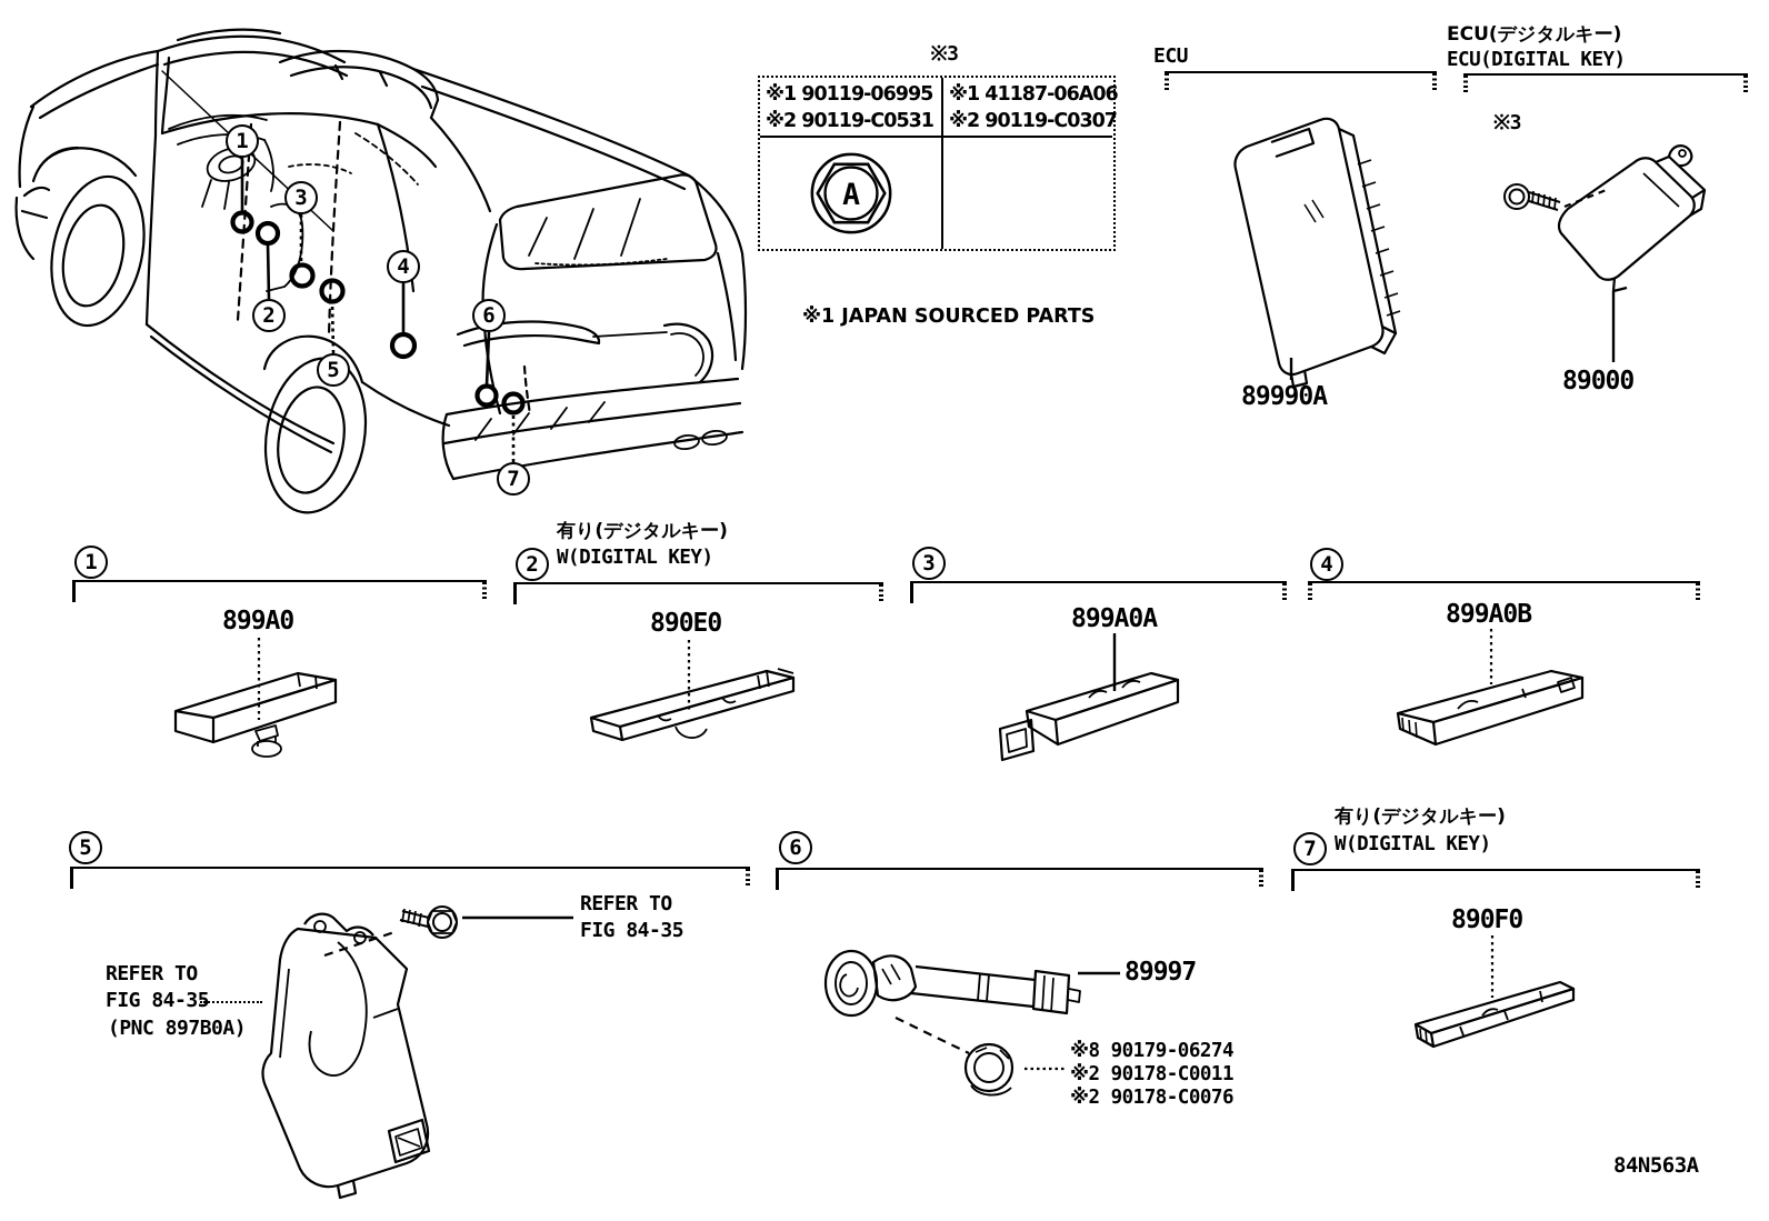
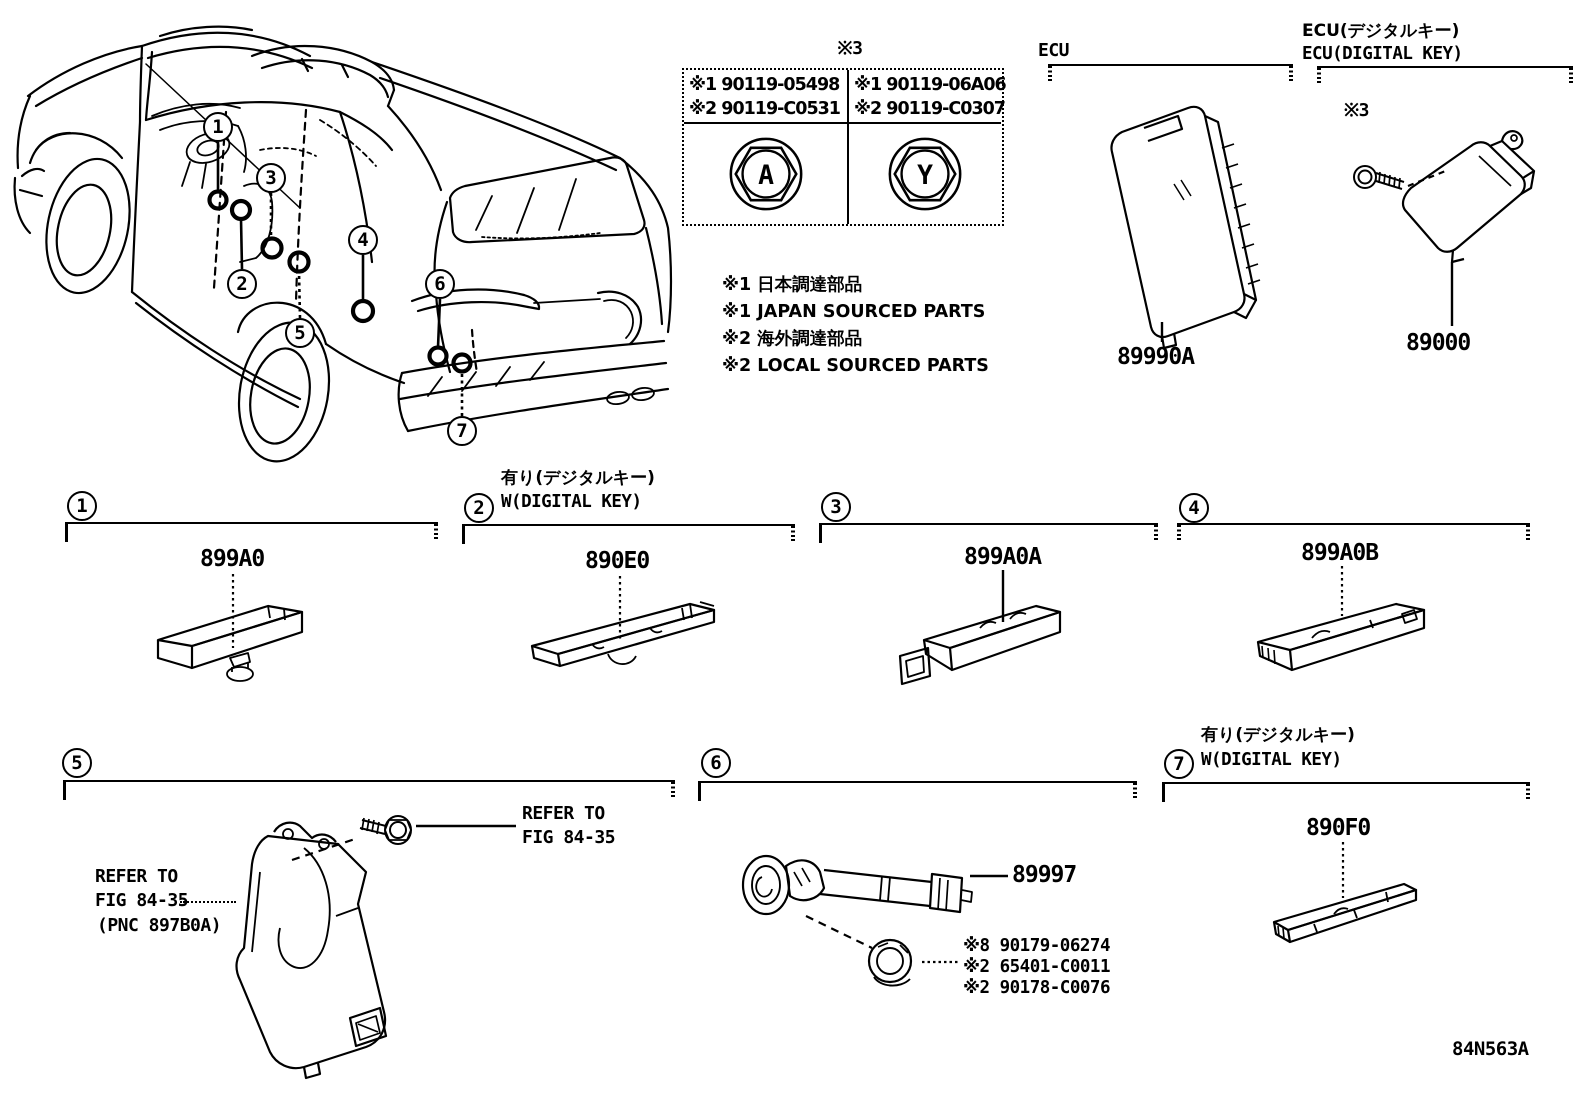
  ※3
- ※1 90119-06995
+ ※1 90119-05498
  ※2 90119-C0531
- ※1 41187-06A06
+ ※1 90119-06A06
  ※2 90119-C0307
  A
+ Y
+ ※1 日本調達部品
  ※1 JAPAN SOURCED PARTS
+ ※2 海外調達部品
+ ※2 LOCAL SOURCED PARTS
  ECU
  89990A
  ECU(デジタルキー)
  ECU(DIGITAL KEY)
  ※3
  89000
  1
  2
  3
  4
  5
  6
  7
  1
  899A0
  2
  有り(デジタルキー)
  W(DIGITAL KEY)
  890E0
  3
  899A0A
  4
  899A0B
  5
  REFER TO
  FIG 84-35
  (PNC 897B0A)
  REFER TO
  FIG 84-35
  6
  89997
  ※8 90179-06274
- ※2 90178-C0011
+ ※2 65401-C0011
  ※2 90178-C0076
  7
  有り(デジタルキー)
  W(DIGITAL KEY)
  890F0
  84N563A
